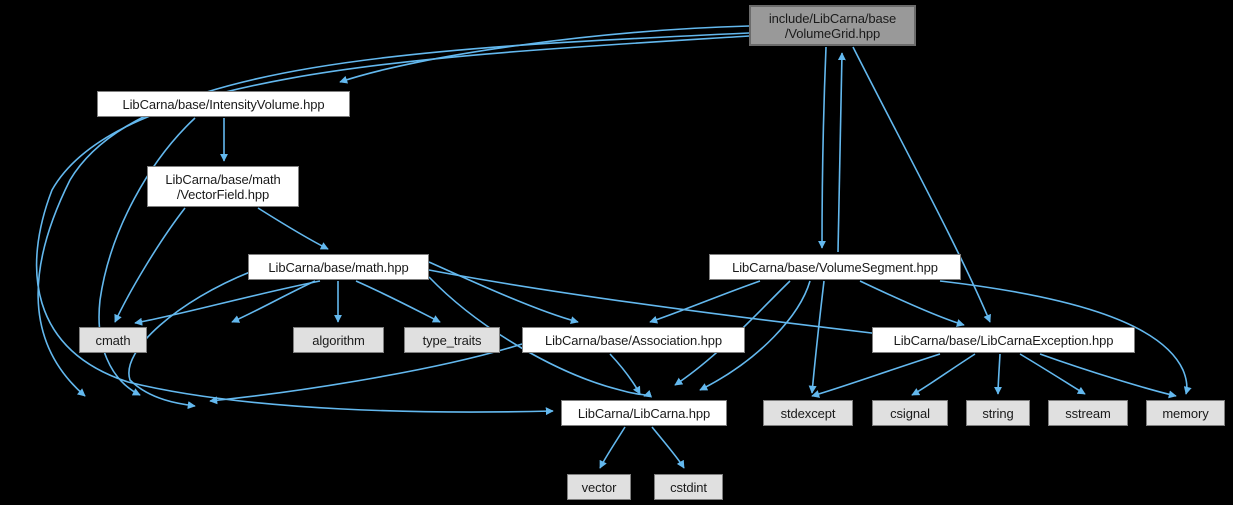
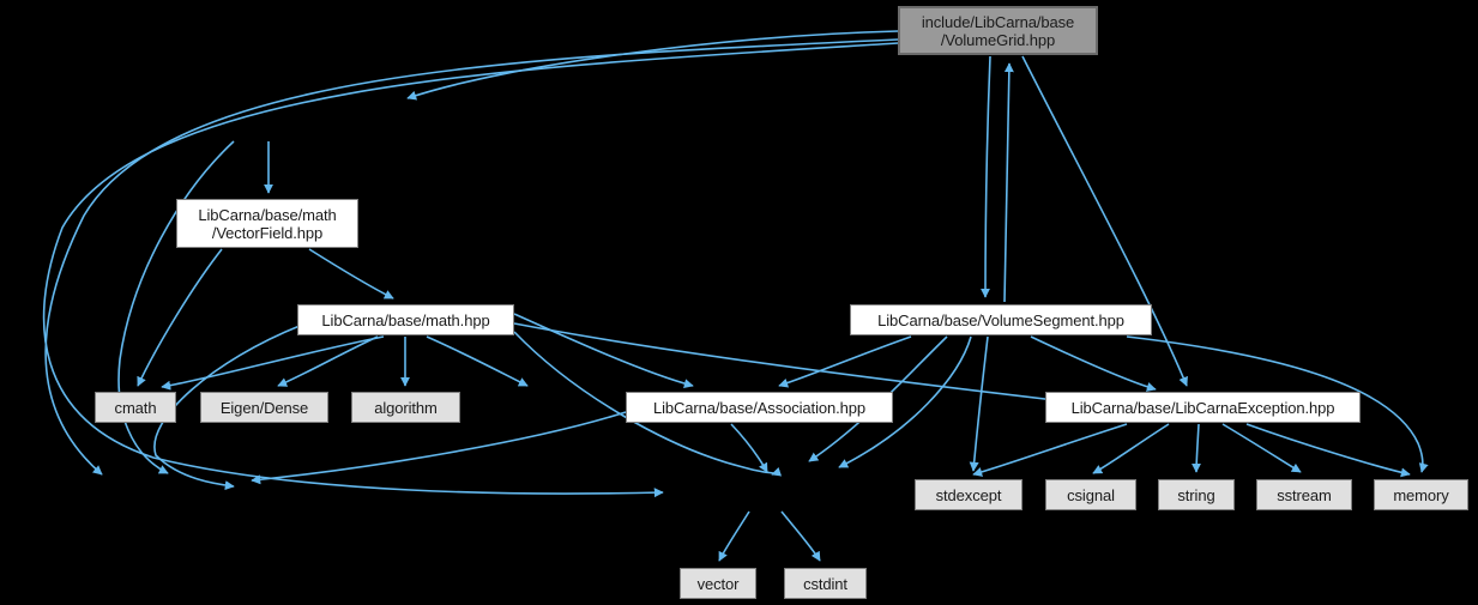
  include/LibCarna/base
  /VolumeGrid.hpp
- LibCarna/base/IntensityVolume.hpp
  LibCarna/base/math
  /VectorField.hpp
  LibCarna/base/math.hpp
  LibCarna/base/VolumeSegment.hpp
  cmath
+ Eigen/Dense
  algorithm
- type_traits
  LibCarna/base/Association.hpp
  LibCarna/base/LibCarnaException.hpp
- LibCarna/LibCarna.hpp
  stdexcept
  csignal
  string
  sstream
  memory
  vector
  cstdint
